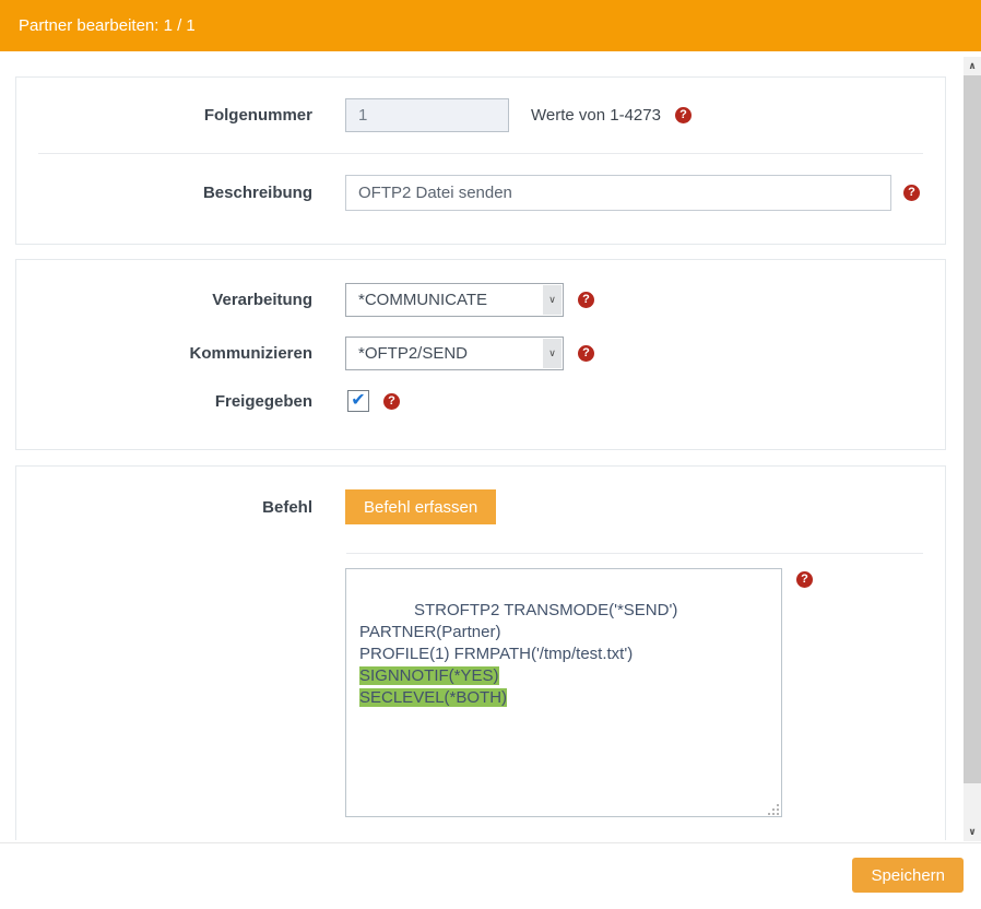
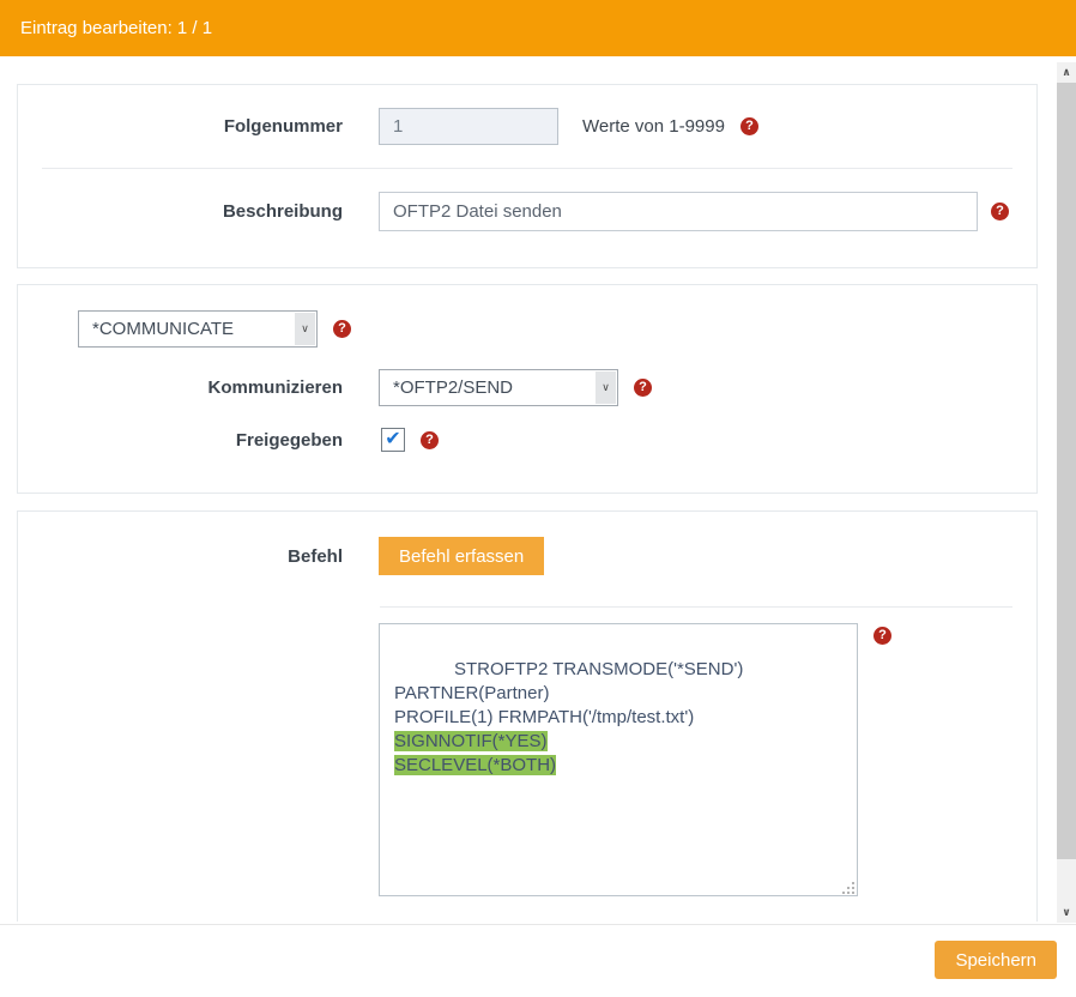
- Partner bearbeiten: 1 / 1
+ Eintrag bearbeiten: 1 / 1
  Folgenummer
  1
- Werte von 1-4273
+ Werte von 1-9999
  ?
  Beschreibung
  OFTP2 Datei senden
  ?
- Verarbeitung
  *COMMUNICATE
  ∨
  ?
  Kommunizieren
  *OFTP2/SEND
  ∨
  ?
  Freigegeben
  ✔
  ?
  Befehl
  Befehl erfassen
  STROFTP2 TRANSMODE('*SEND') PARTNER(Partner)
  PROFILE(1) FRMPATH('/tmp/test.txt') SIGNNOTIF(*YES)
  SECLEVEL(*BOTH)
  ?
  ∧
  ∨
  Speichern
